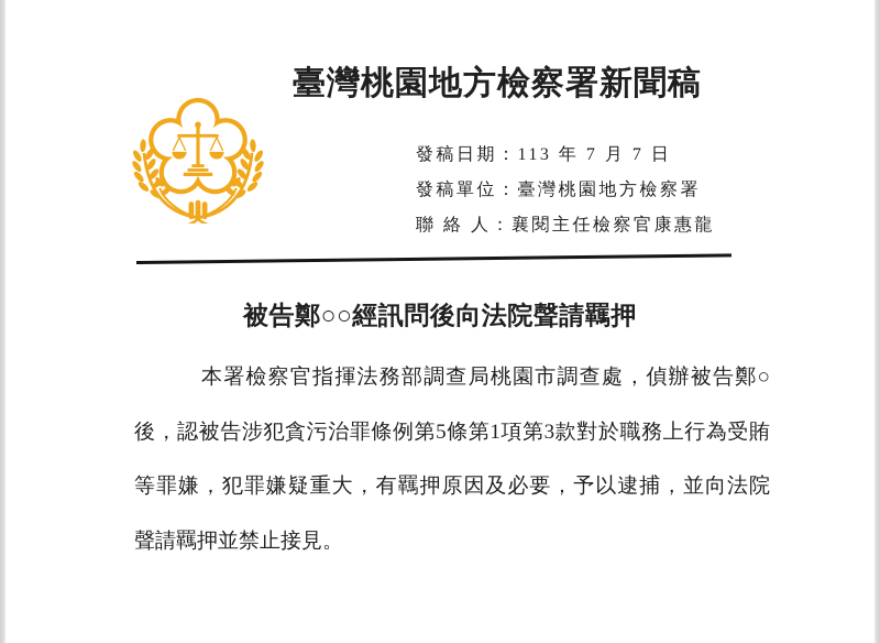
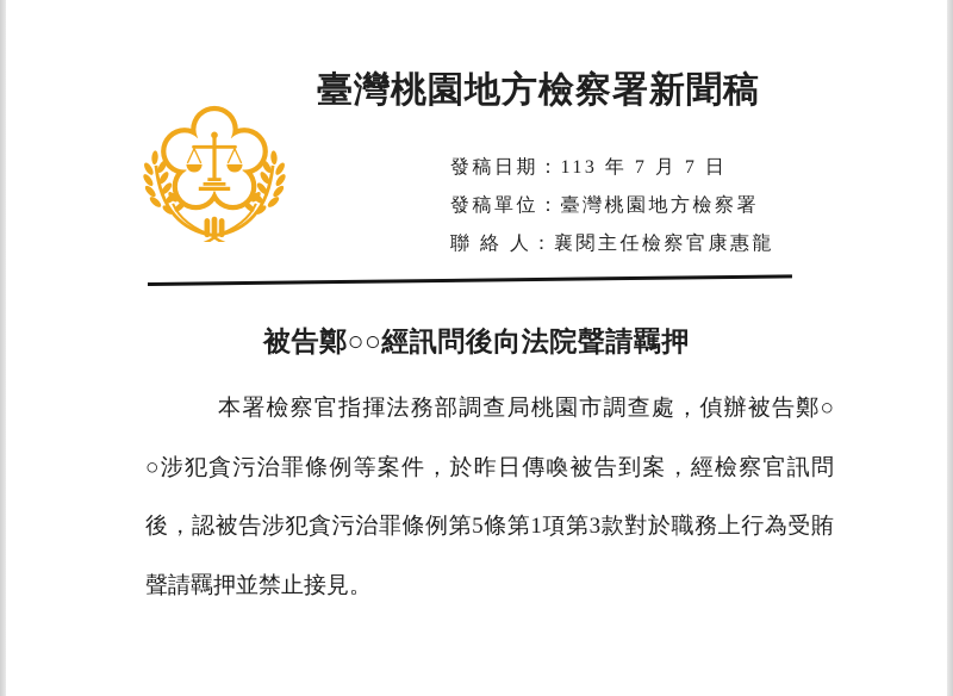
  臺灣桃園地方檢察署新聞稿
  發稿日期：113 年 7 月 7 日
  發稿單位：臺灣桃園地方檢察署
  聯 絡 人：襄閱主任檢察官康惠龍
  被告鄭○○經訊問後向法院聲請羈押
  本署檢察官指揮法務部調查局桃園市調查處，偵辦被告鄭○
+ ○涉犯貪污治罪條例等案件，於昨日傳喚被告到案，經檢察官訊問
  後，認被告涉犯貪污治罪條例第5條第1項第3款對於職務上行為受賄
- 等罪嫌，犯罪嫌疑重大，有羈押原因及必要，予以逮捕，並向法院
  聲請羈押並禁止接見。
